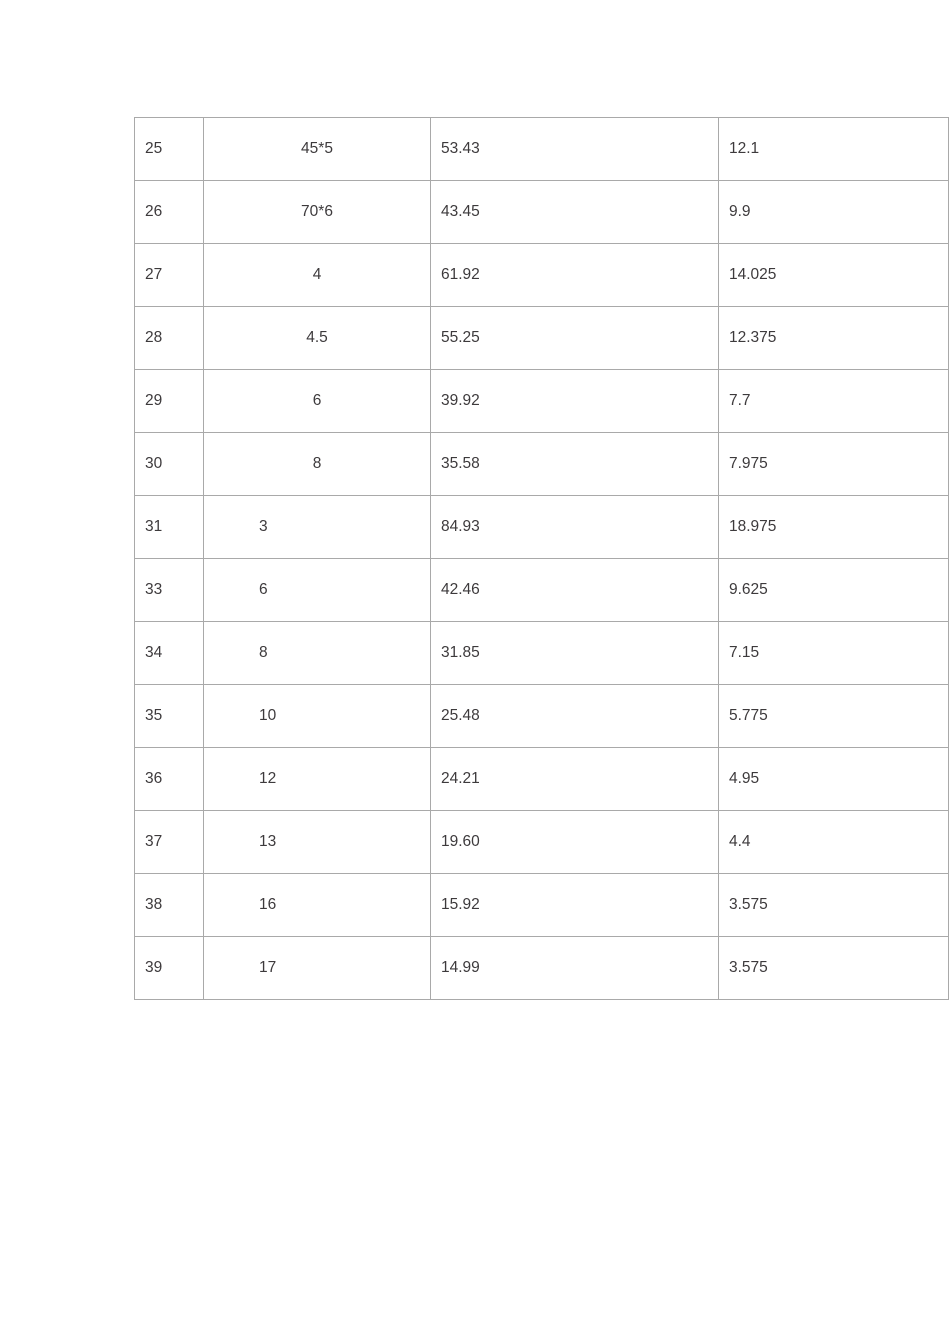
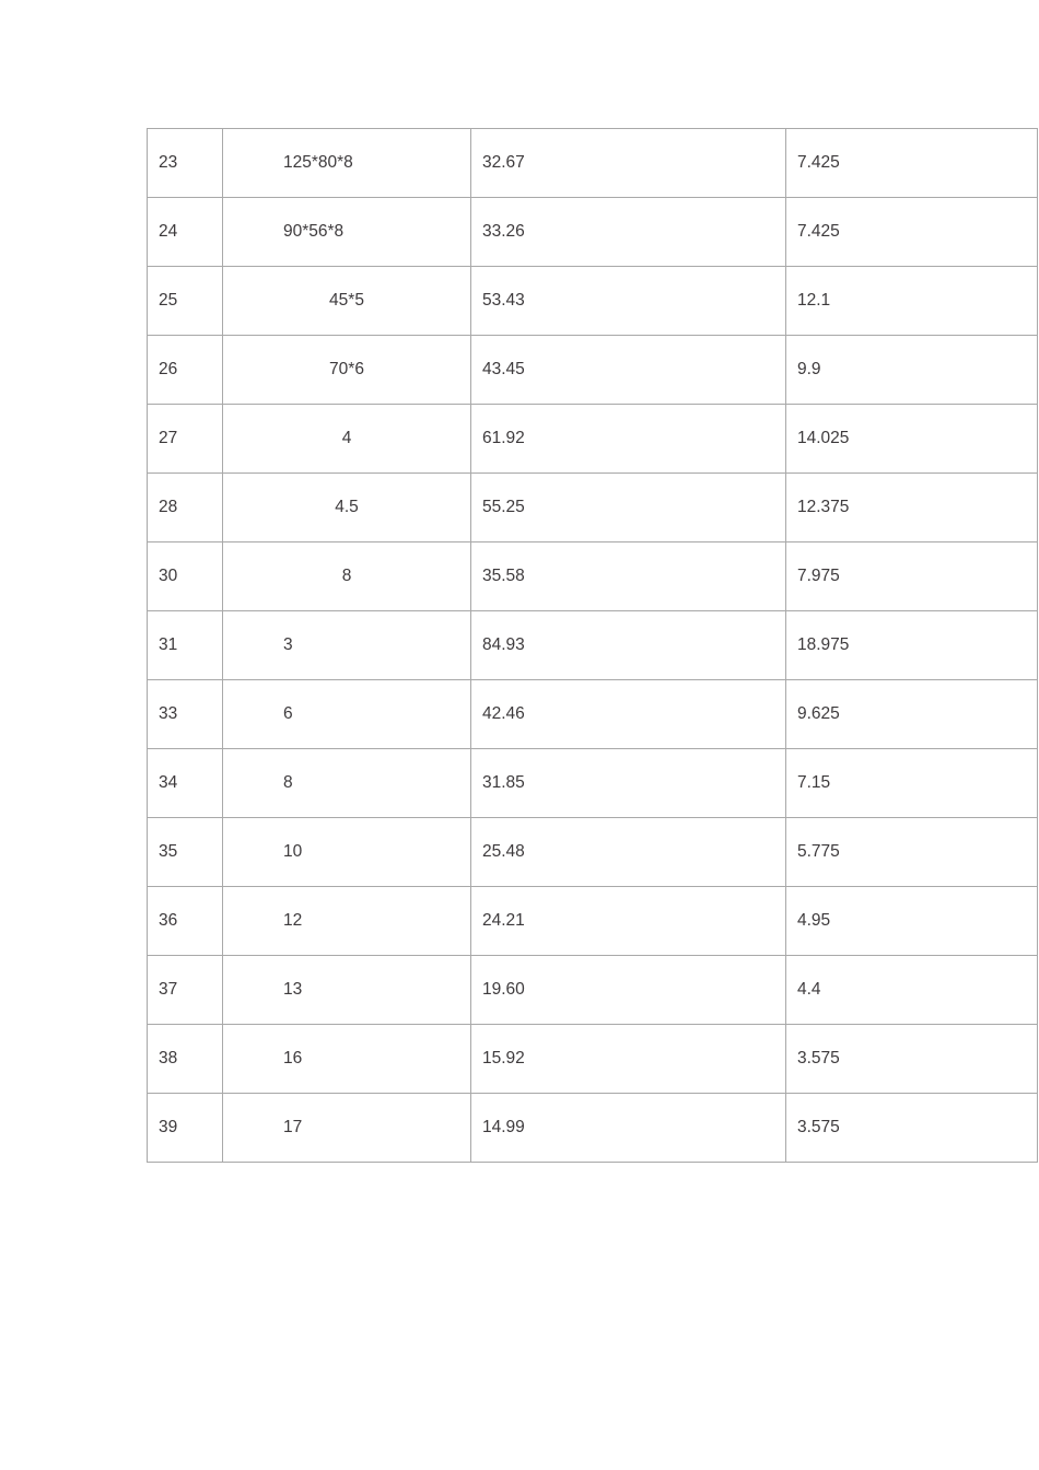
+ 23	125*80*8	32.67	7.425
+ 24	90*56*8	33.26	7.425
  25	45*5	53.43	12.1
  26	70*6	43.45	9.9
  27	4	61.92	14.025
  28	4.5	55.25	12.375
- 29	6	39.92	7.7
  30	8	35.58	7.975
  31	3	84.93	18.975
  33	6	42.46	9.625
  34	8	31.85	7.15
  35	10	25.48	5.775
  36	12	24.21	4.95
  37	13	19.60	4.4
  38	16	15.92	3.575
  39	17	14.99	3.575
